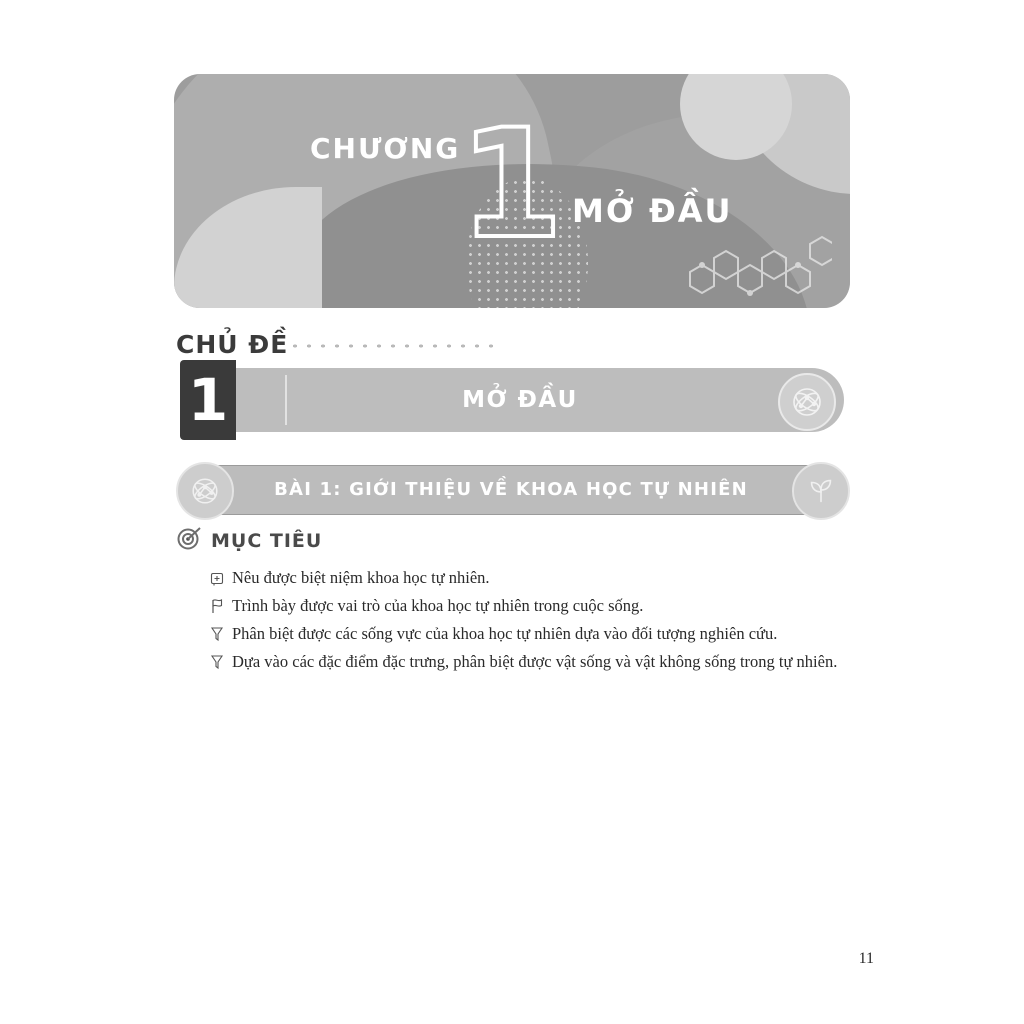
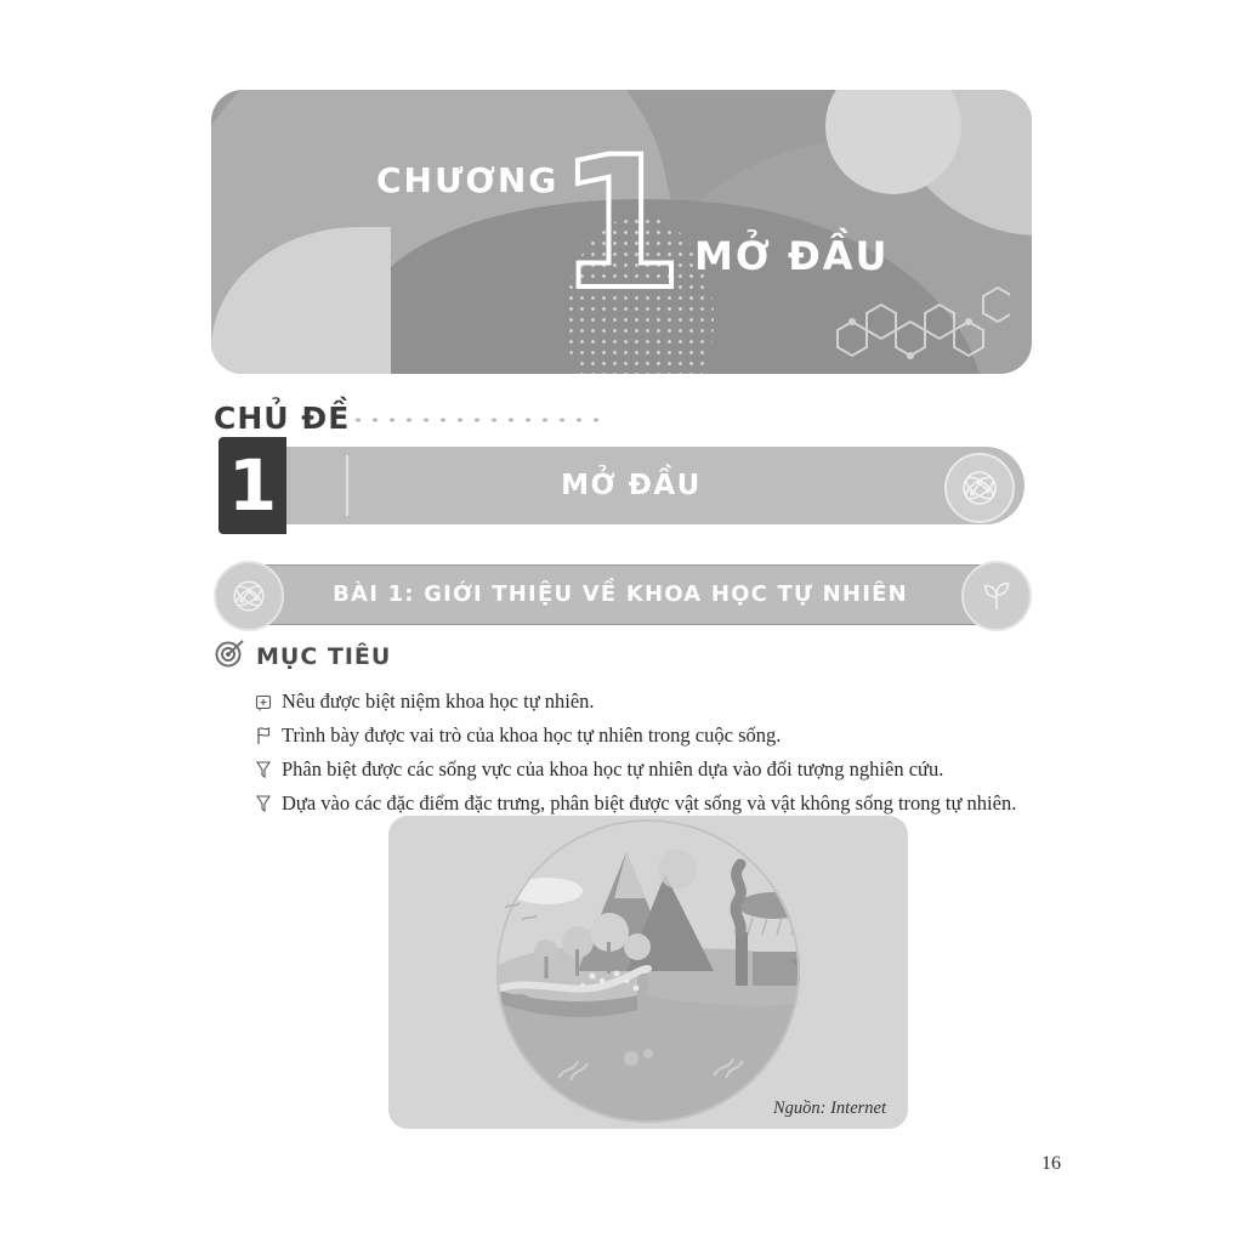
  CHƯƠNG
  1
  MỞ ĐẦU
  CHỦ ĐỀ
  MỞ ĐẦU
  1
  BÀI 1: GIỚI THIỆU VỀ KHOA HỌC TỰ NHIÊN
  MỤC TIÊU
  Nêu được biệt niệm khoa học tự nhiên.
  Trình bày được vai trò của khoa học tự nhiên trong cuộc sống.
  Phân biệt được các sống vực của khoa học tự nhiên dựa vào đối tượng nghiên cứu.
  Dựa vào các đặc điểm đặc trưng, phân biệt được vật sống và vật không sống trong tự nhiên.
+ Nguồn: Internet
- 11
+ 16
